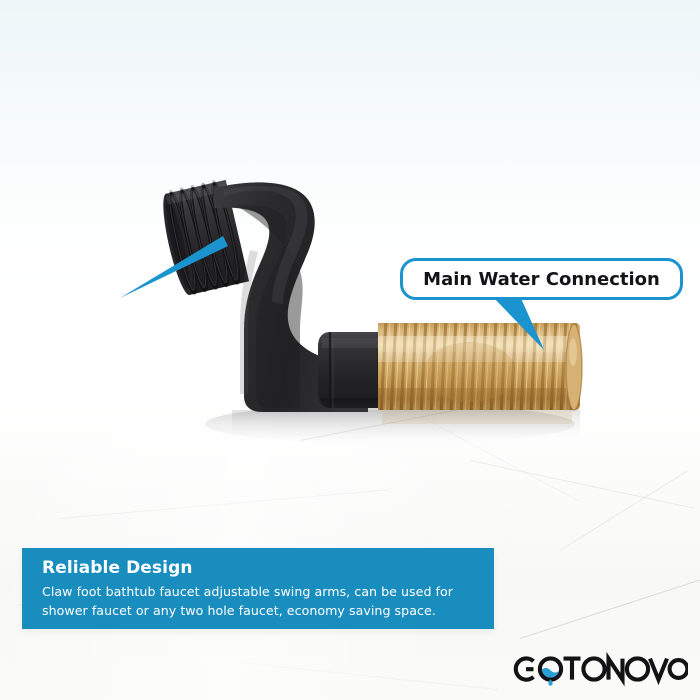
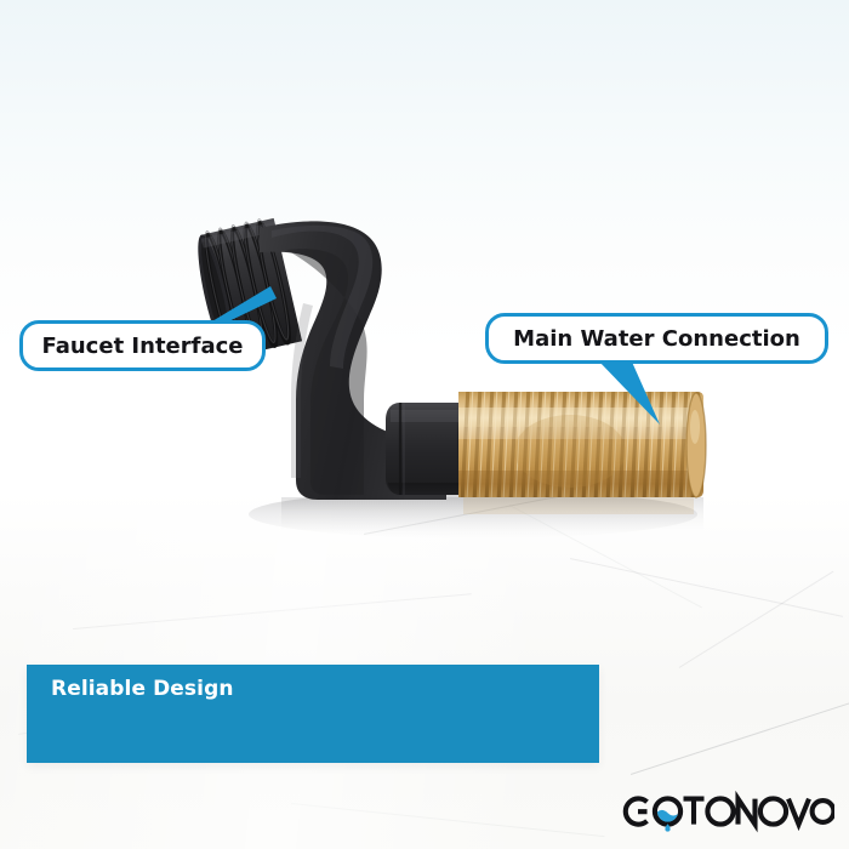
+ Faucet Interface
  Main Water Connection
  Reliable Design
- Claw foot bathtub faucet adjustable swing arms, can be used for
- shower faucet or any two hole faucet, economy saving space.
